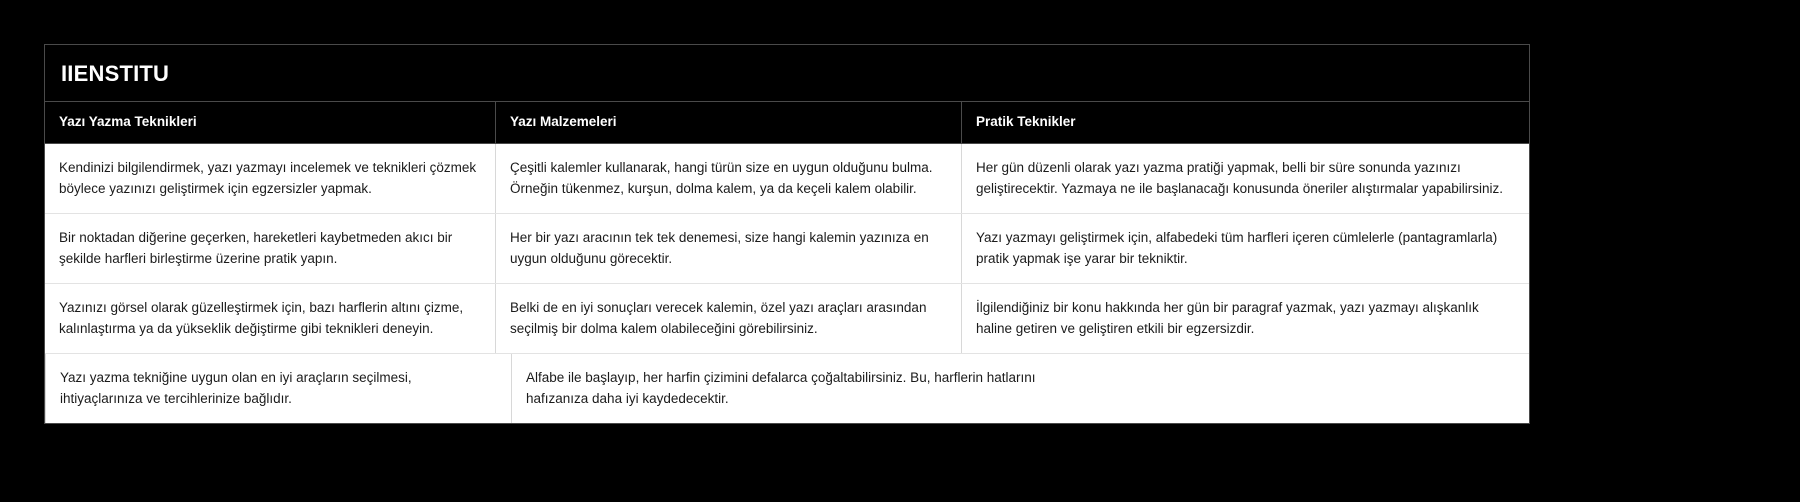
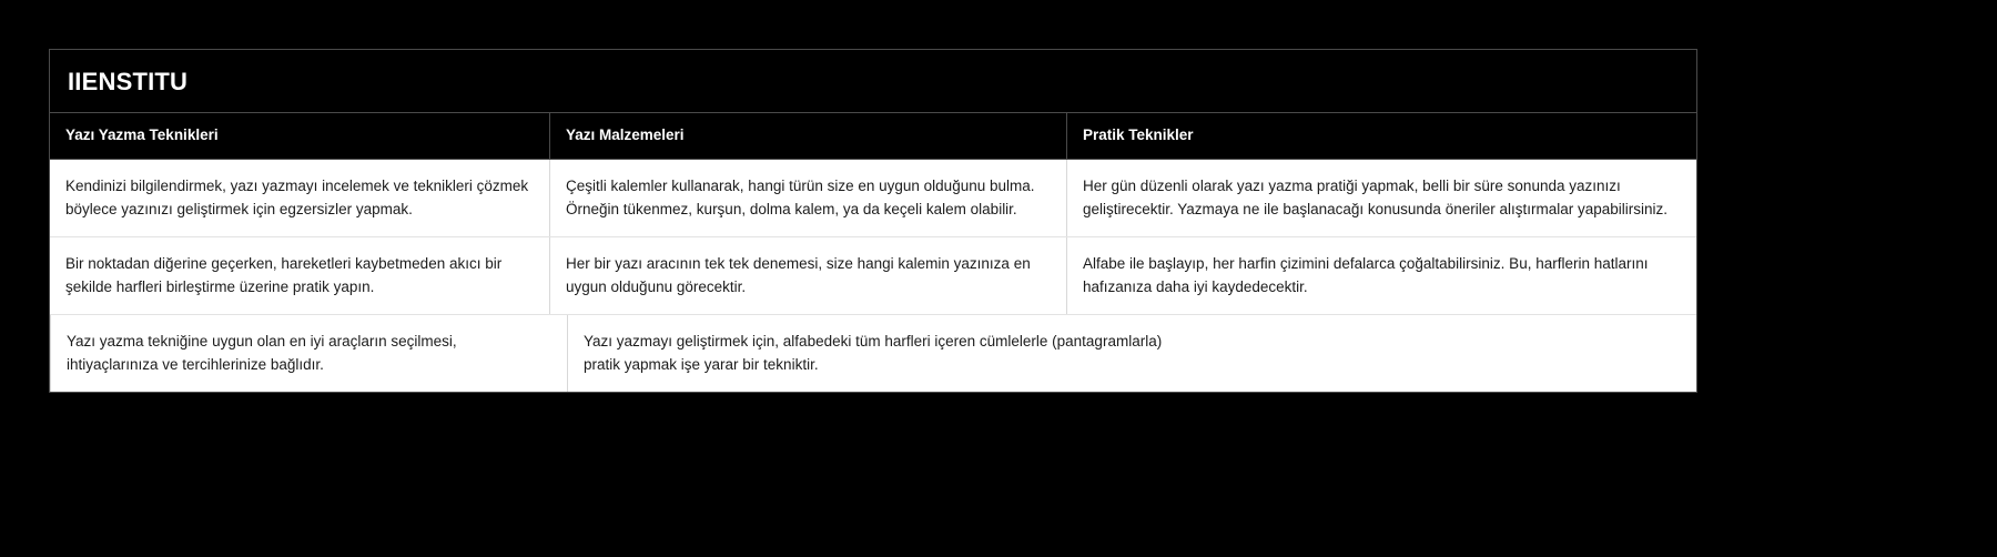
  IIENSTITU
  Yazı Yazma Teknikleri
  Yazı Malzemeleri
  Pratik Teknikler
  Kendinizi bilgilendirmek, yazı yazmayı incelemek ve teknikleri çözmek böylece yazınızı geliştirmek için egzersizler yapmak.
  Çeşitli kalemler kullanarak, hangi türün size en uygun olduğunu bulma. Örneğin tükenmez, kurşun, dolma kalem, ya da keçeli kalem olabilir.
  Her gün düzenli olarak yazı yazma pratiği yapmak, belli bir süre sonunda yazınızı geliştirecektir. Yazmaya ne ile başlanacağı konusunda öneriler alıştırmalar yapabilirsiniz.
  Bir noktadan diğerine geçerken, hareketleri kaybetmeden akıcı bir şekilde harfleri birleştirme üzerine pratik yapın.
  Her bir yazı aracının tek tek denemesi, size hangi kalemin yazınıza en uygun olduğunu görecektir.
- Yazı yazmayı geliştirmek için, alfabedeki tüm harfleri içeren cümlelerle (pantagramlarla) pratik yapmak işe yarar bir tekniktir.
+ Alfabe ile başlayıp, her harfin çizimini defalarca çoğaltabilirsiniz. Bu, harflerin hatlarını hafızanıza daha iyi kaydedecektir.
- Yazınızı görsel olarak güzelleştirmek için, bazı harflerin altını çizme, kalınlaştırma ya da yükseklik değiştirme gibi teknikleri deneyin.
- Belki de en iyi sonuçları verecek kalemin, özel yazı araçları arasından seçilmiş bir dolma kalem olabileceğini görebilirsiniz.
- İlgilendiğiniz bir konu hakkında her gün bir paragraf yazmak, yazı yazmayı alışkanlık haline getiren ve geliştiren etkili bir egzersizdir.
  Yazı yazma tekniğine uygun olan en iyi araçların seçilmesi, ihtiyaçlarınıza ve tercihlerinize bağlıdır.
- Alfabe ile başlayıp, her harfin çizimini defalarca çoğaltabilirsiniz. Bu, harflerin hatlarını hafızanıza daha iyi kaydedecektir.
+ Yazı yazmayı geliştirmek için, alfabedeki tüm harfleri içeren cümlelerle (pantagramlarla) pratik yapmak işe yarar bir tekniktir.
